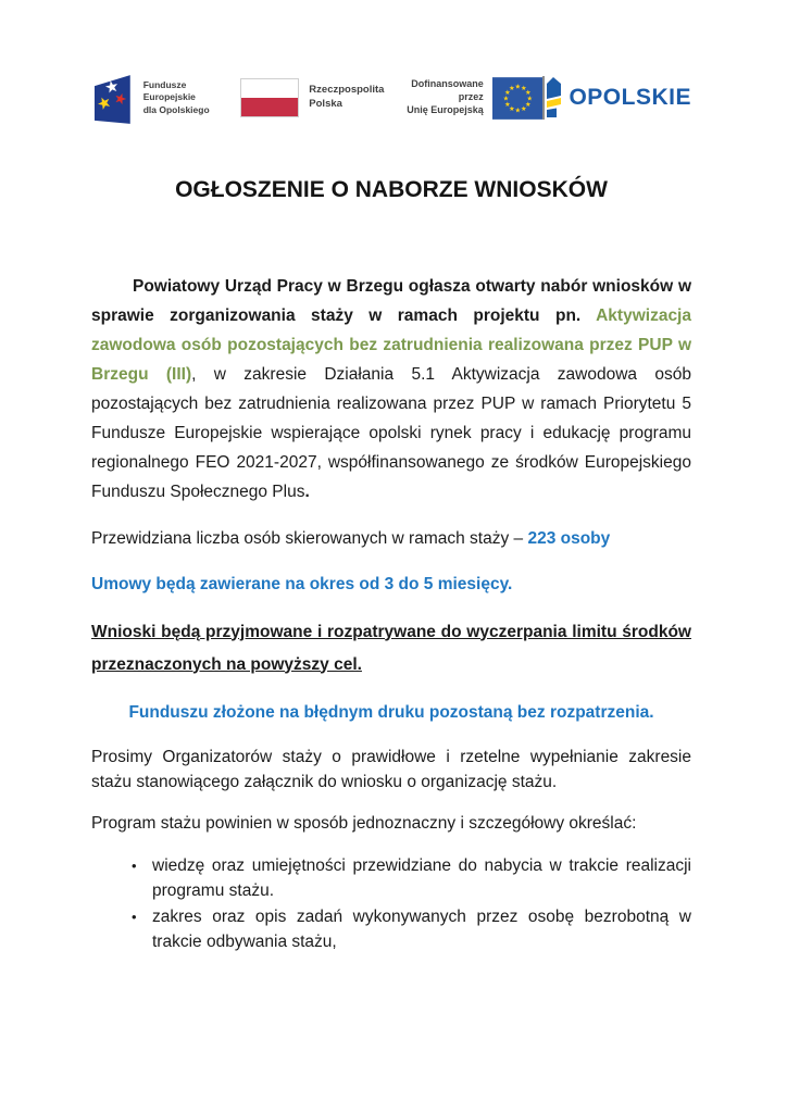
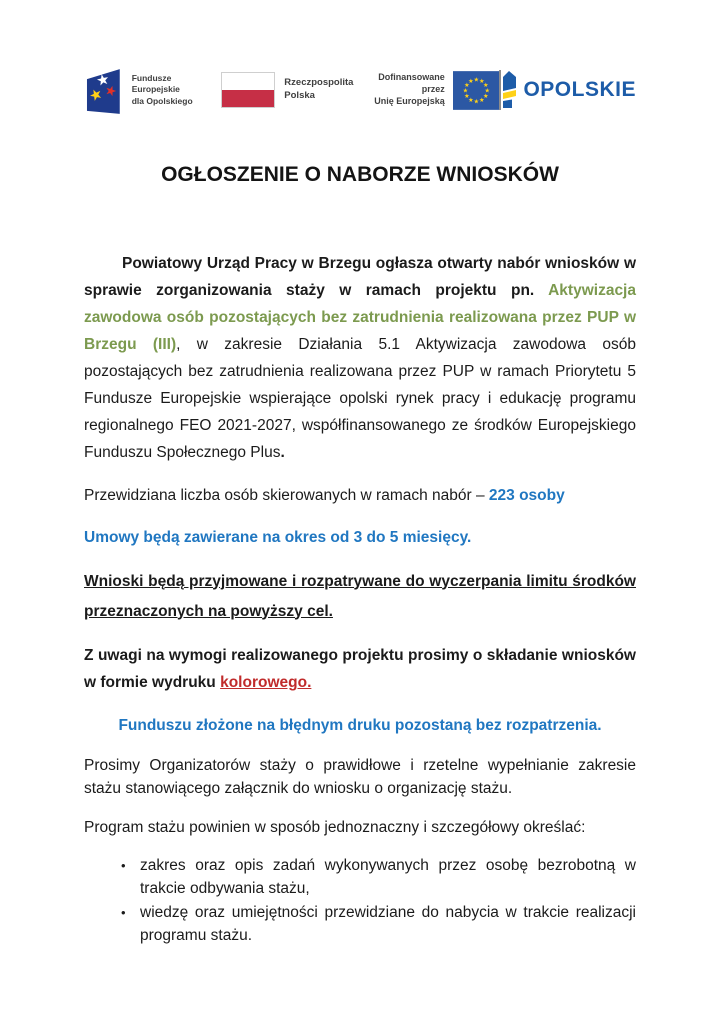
  Fundusze Europejskie
  dla Opolskiego
  Rzeczpospolita
  Polska
  Dofinansowane przez
  Unię Europejską
  OPOLSKIE
  OGŁOSZENIE O NABORZE WNIOSKÓW
  Powiatowy Urząd Pracy w Brzegu ogłasza otwarty nabór wniosków w sprawie zorganizowania staży w ramach projektu pn. Aktywizacja zawodowa osób pozostających bez zatrudnienia realizowana przez PUP w Brzegu (III), w zakresie Działania 5.1 Aktywizacja zawodowa osób pozostających bez zatrudnienia realizowana przez PUP w ramach Priorytetu 5 Fundusze Europejskie wspierające opolski rynek pracy i edukację programu regionalnego FEO 2021-2027, współfinansowanego ze środków Europejskiego Funduszu Społecznego Plus.
- Przewidziana liczba osób skierowanych w ramach staży – 223 osoby
+ Przewidziana liczba osób skierowanych w ramach nabór – 223 osoby
  Umowy będą zawierane na okres od 3 do 5 miesięcy.
  Wnioski będą przyjmowane i rozpatrywane do wyczerpania limitu środków przeznaczonych na powyższy cel.
+ Z uwagi na wymogi realizowanego projektu prosimy o składanie wniosków w formie wydruku kolorowego.
  Funduszu złożone na błędnym druku pozostaną bez rozpatrzenia.
  Prosimy Organizatorów staży o prawidłowe i rzetelne wypełnianie zakresie stażu stanowiącego załącznik do wniosku o organizację stażu.
  Program stażu powinien w sposób jednoznaczny i szczegółowy określać:
  •
- wiedzę oraz umiejętności przewidziane do nabycia w trakcie realizacji programu stażu.
+ zakres oraz opis zadań wykonywanych przez osobę bezrobotną w trakcie odbywania stażu,
  •
- zakres oraz opis zadań wykonywanych przez osobę bezrobotną w trakcie odbywania stażu,
+ wiedzę oraz umiejętności przewidziane do nabycia w trakcie realizacji programu stażu.
